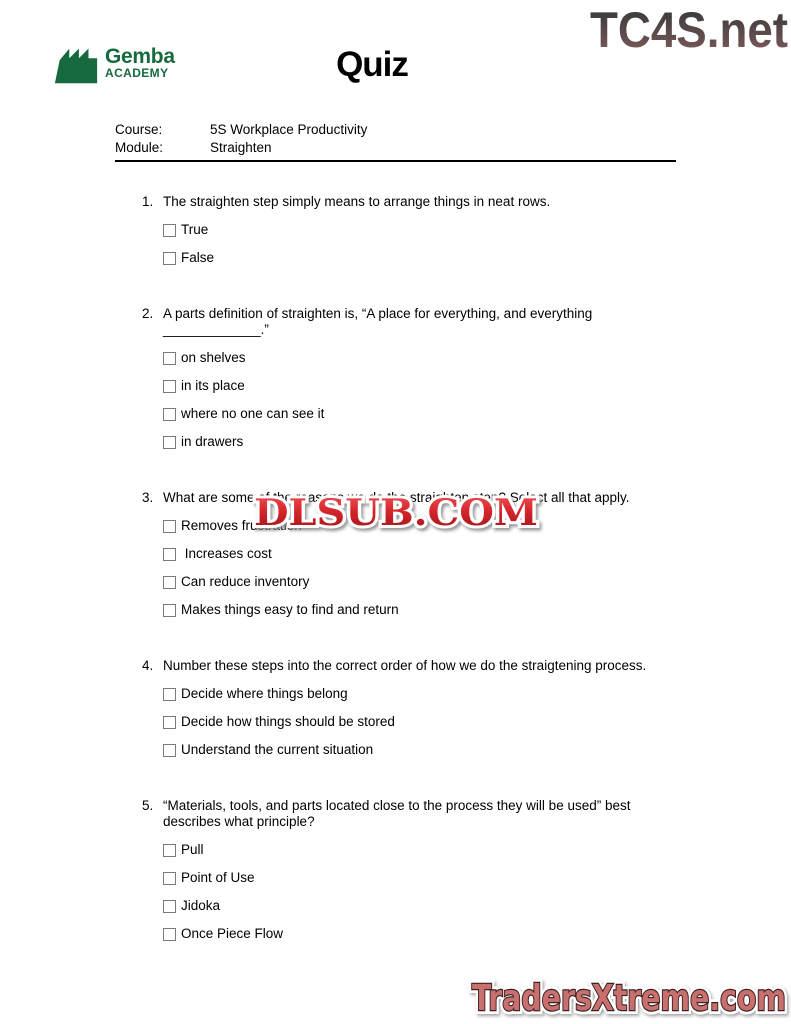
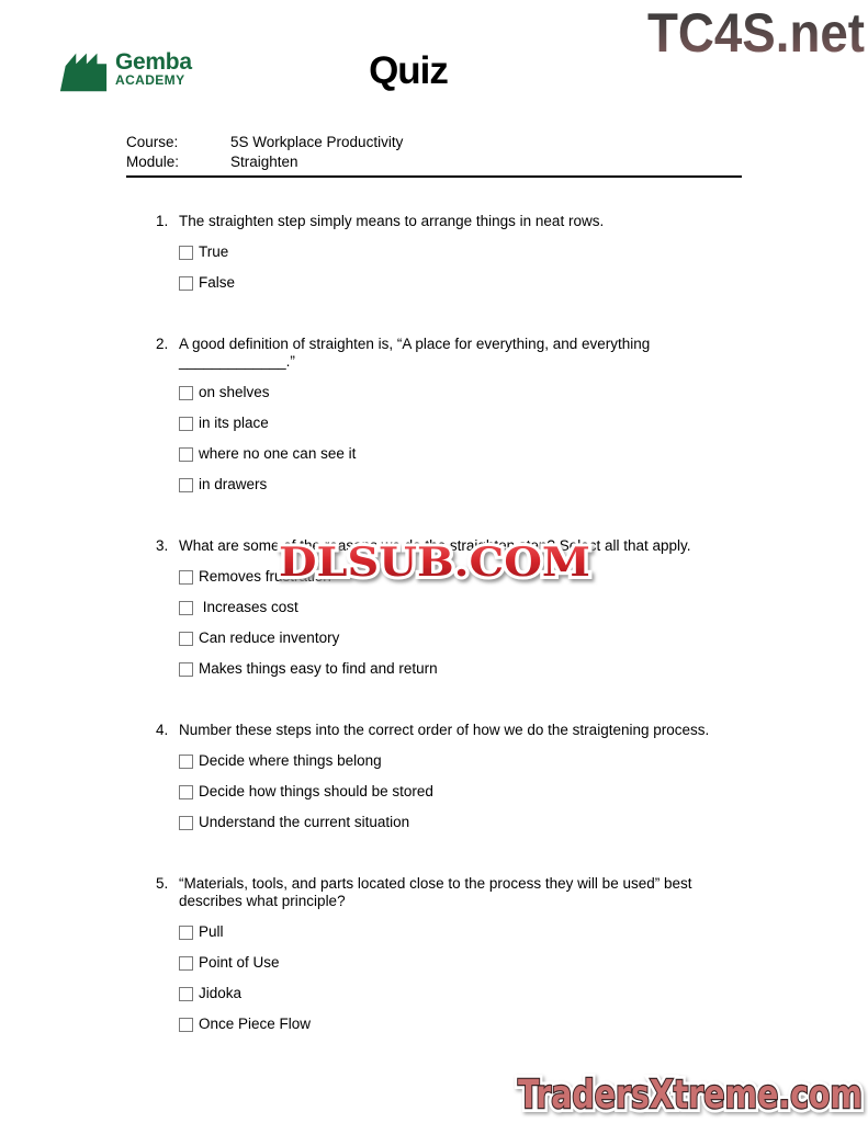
  TC4S.net
  Gemba
  ACADEMY
  Quiz
  Course: 5S Workplace Productivity
  Module: Straighten
  1.
  The straighten step simply means to arrange things in neat rows.
  True
  False
  2.
- A parts definition of straighten is, “A place for everything, and everything _____________.”
+ A good definition of straighten is, “A place for everything, and everything _____________.”
  on shelves
  in its place
  where no one can see it
  in drawers
  3.
  What are some of the reasons we do the straighten step? Select all that apply.
  Removes frustration
  Increases cost
  Can reduce inventory
  Makes things easy to find and return
  4.
  Number these steps into the correct order of how we do the straigtening process.
  Decide where things belong
  Decide how things should be stored
  Understand the current situation
  5.
  “Materials, tools, and parts located close to the process they will be used” best describes what principle?
  Pull
  Point of Use
  Jidoka
  Once Piece Flow
  DLSUB.COM
  TradersXtreme.com
